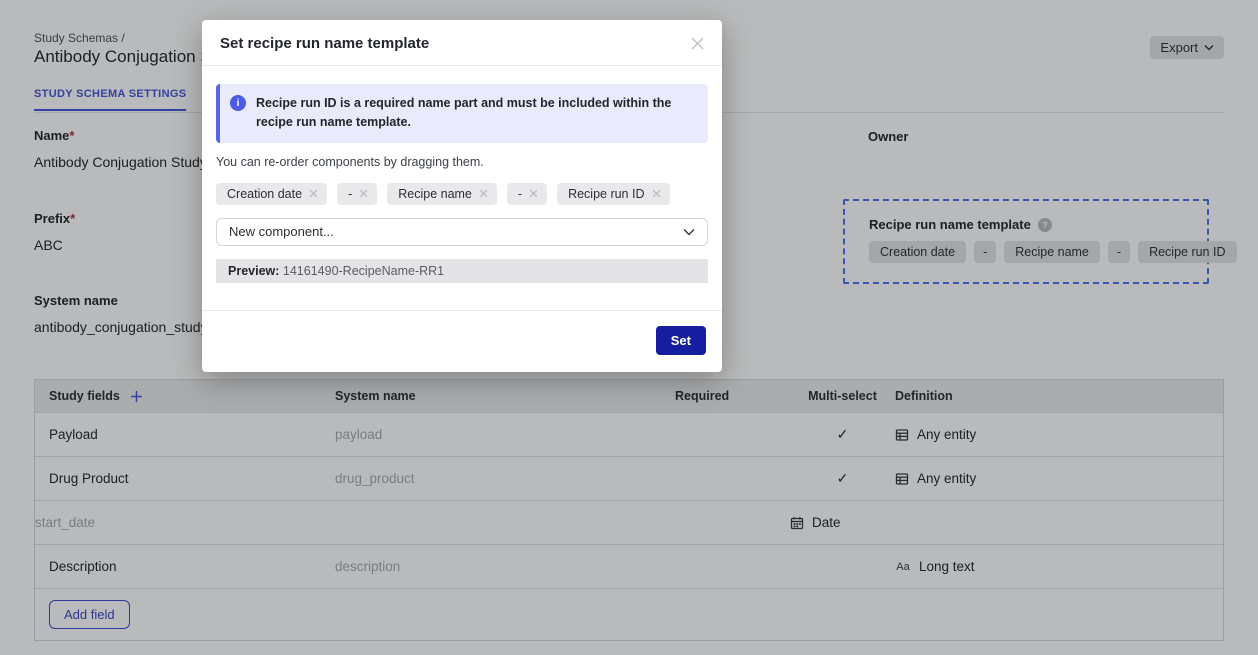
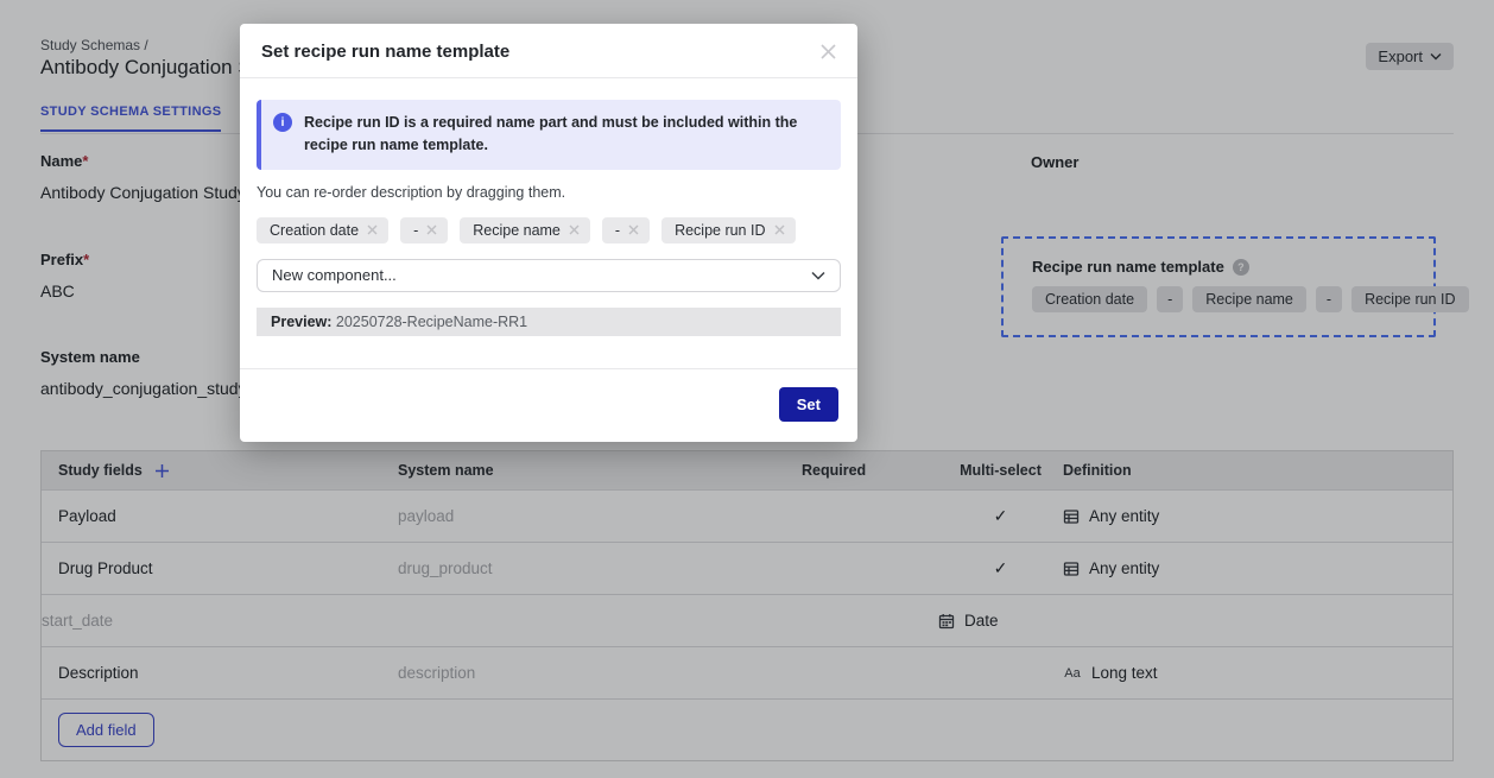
  Study Schemas /
  Antibody Conjugation
  Export
  STUDY SCHEMA SETTINGS
  Name*
  Antibody Conjugation Stud
  Prefix*
  ABC
  System name
  antibody_conjugation_stud
  Owner
  Recipe run name template
  ?
  Creation date
  -
  Recipe name
  -
  Recipe run ID
  Study fields
  System name
  Required
  Multi-select
  Definition
  Payload
  payload
  ✓
  Any entity
  Drug Product
  drug_product
  ✓
  Any entity
  start_date
  Date
  Description
  description
  Aa
  Long text
  Add field
  Set recipe run name template
  i
  Recipe run ID is a required name part and must be included within the recipe run name template.
- You can re-order components by dragging them.
+ You can re-order description by dragging them.
  Creation date
  -
  Recipe name
  -
  Recipe run ID
  New component...
- Preview: 14161490-RecipeName-RR1
+ Preview: 20250728-RecipeName-RR1
  Set
